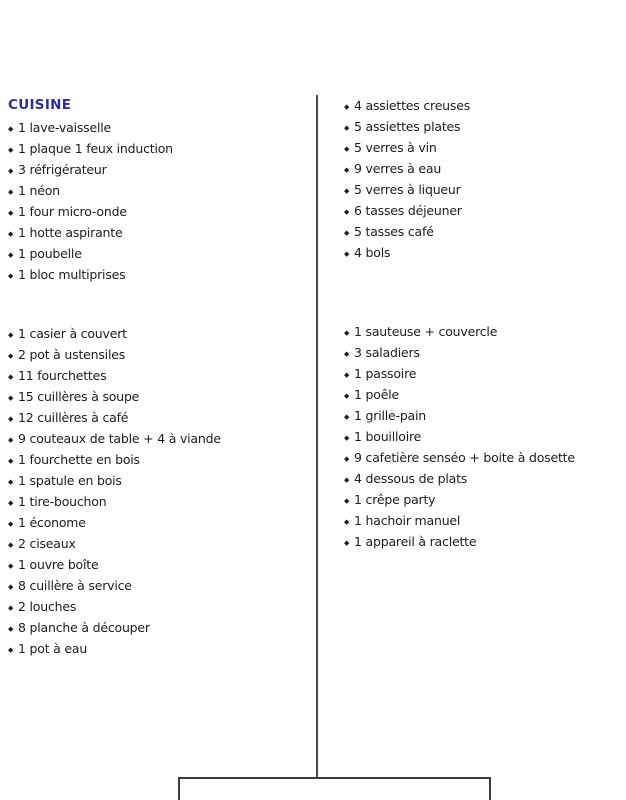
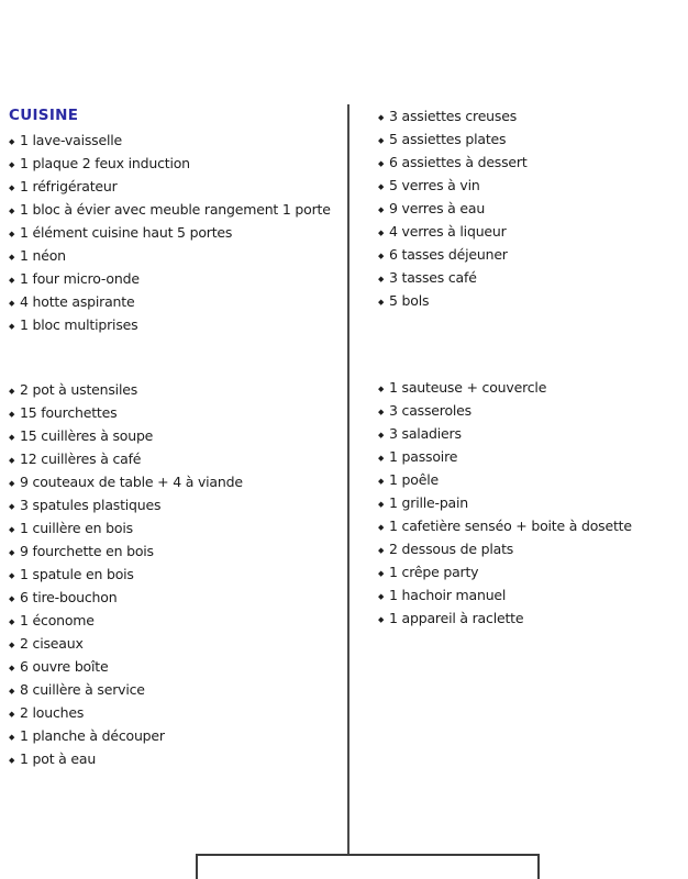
  CUISINE
  ◆ 1 lave-vaisselle
- ◆ 1 plaque 1 feux induction
+ ◆ 1 plaque 2 feux induction
- ◆ 3 réfrigérateur
+ ◆ 1 réfrigérateur
+ ◆ 1 bloc à évier avec meuble rangement 1 porte
+ ◆ 1 élément cuisine haut 5 portes
  ◆ 1 néon
  ◆ 1 four micro-onde
- ◆ 1 hotte aspirante
+ ◆ 4 hotte aspirante
- ◆ 1 poubelle
  ◆ 1 bloc multiprises
- ◆ 1 casier à couvert
  ◆ 2 pot à ustensiles
- ◆ 11 fourchettes
+ ◆ 15 fourchettes
  ◆ 15 cuillères à soupe
  ◆ 12 cuillères à café
  ◆ 9 couteaux de table + 4 à viande
+ ◆ 3 spatules plastiques
+ ◆ 1 cuillère en bois
- ◆ 1 fourchette en bois
+ ◆ 9 fourchette en bois
  ◆ 1 spatule en bois
- ◆ 1 tire-bouchon
+ ◆ 6 tire-bouchon
  ◆ 1 économe
  ◆ 2 ciseaux
- ◆ 1 ouvre boîte
+ ◆ 6 ouvre boîte
  ◆ 8 cuillère à service
  ◆ 2 louches
- ◆ 8 planche à découper
+ ◆ 1 planche à découper
  ◆ 1 pot à eau
- ◆ 4 assiettes creuses
+ ◆ 3 assiettes creuses
  ◆ 5 assiettes plates
+ ◆ 6 assiettes à dessert
  ◆ 5 verres à vin
  ◆ 9 verres à eau
- ◆ 5 verres à liqueur
+ ◆ 4 verres à liqueur
  ◆ 6 tasses déjeuner
- ◆ 5 tasses café
+ ◆ 3 tasses café
- ◆ 4 bols
+ ◆ 5 bols
  ◆ 1 sauteuse + couvercle
+ ◆ 3 casseroles
  ◆ 3 saladiers
  ◆ 1 passoire
  ◆ 1 poêle
  ◆ 1 grille-pain
- ◆ 1 bouilloire
- ◆ 9 cafetière senséo + boite à dosette
+ ◆ 1 cafetière senséo + boite à dosette
- ◆ 4 dessous de plats
+ ◆ 2 dessous de plats
  ◆ 1 crêpe party
  ◆ 1 hachoir manuel
  ◆ 1 appareil à raclette
